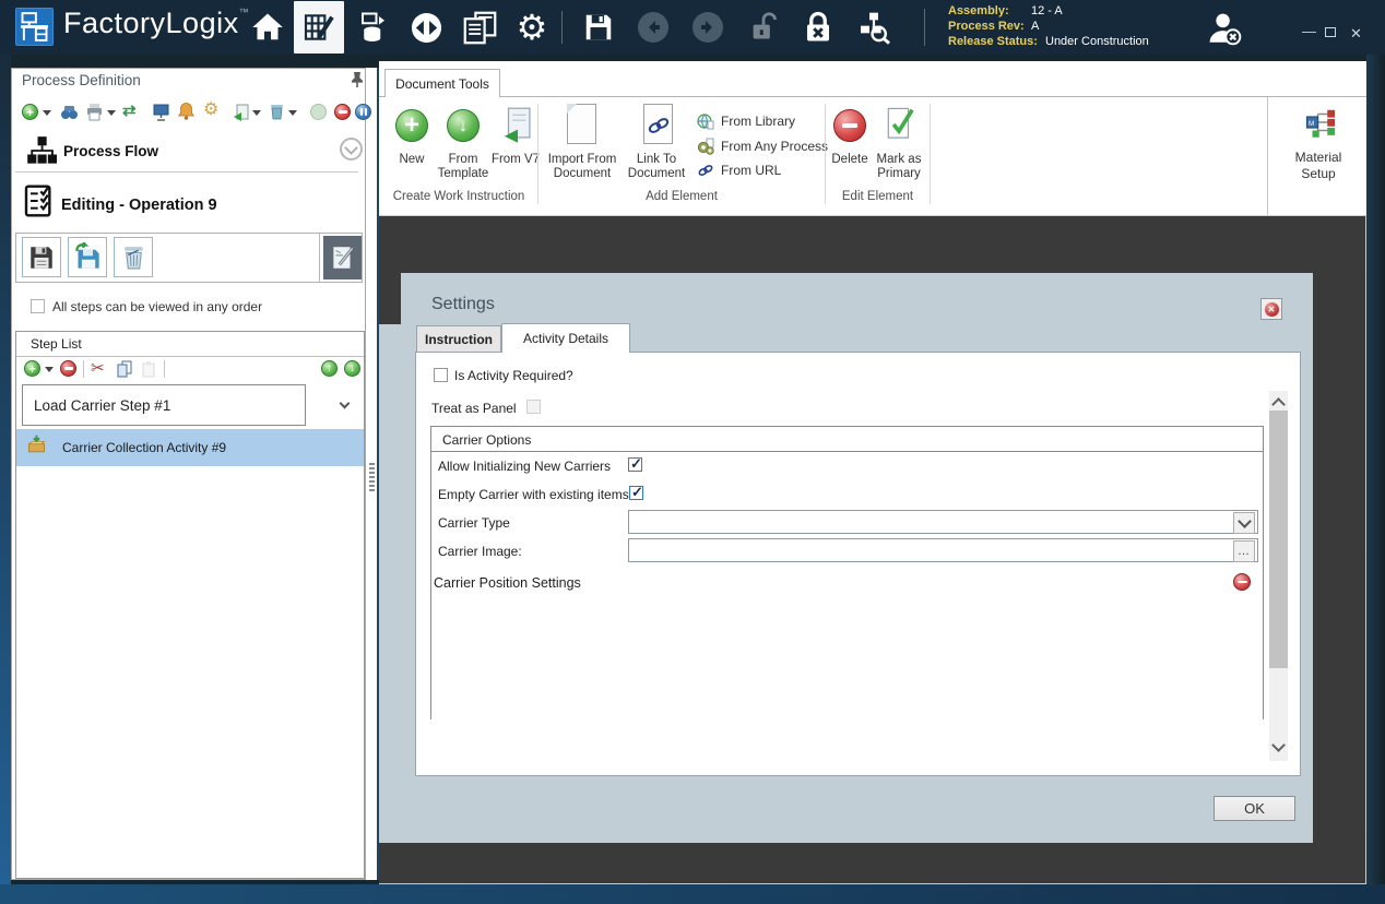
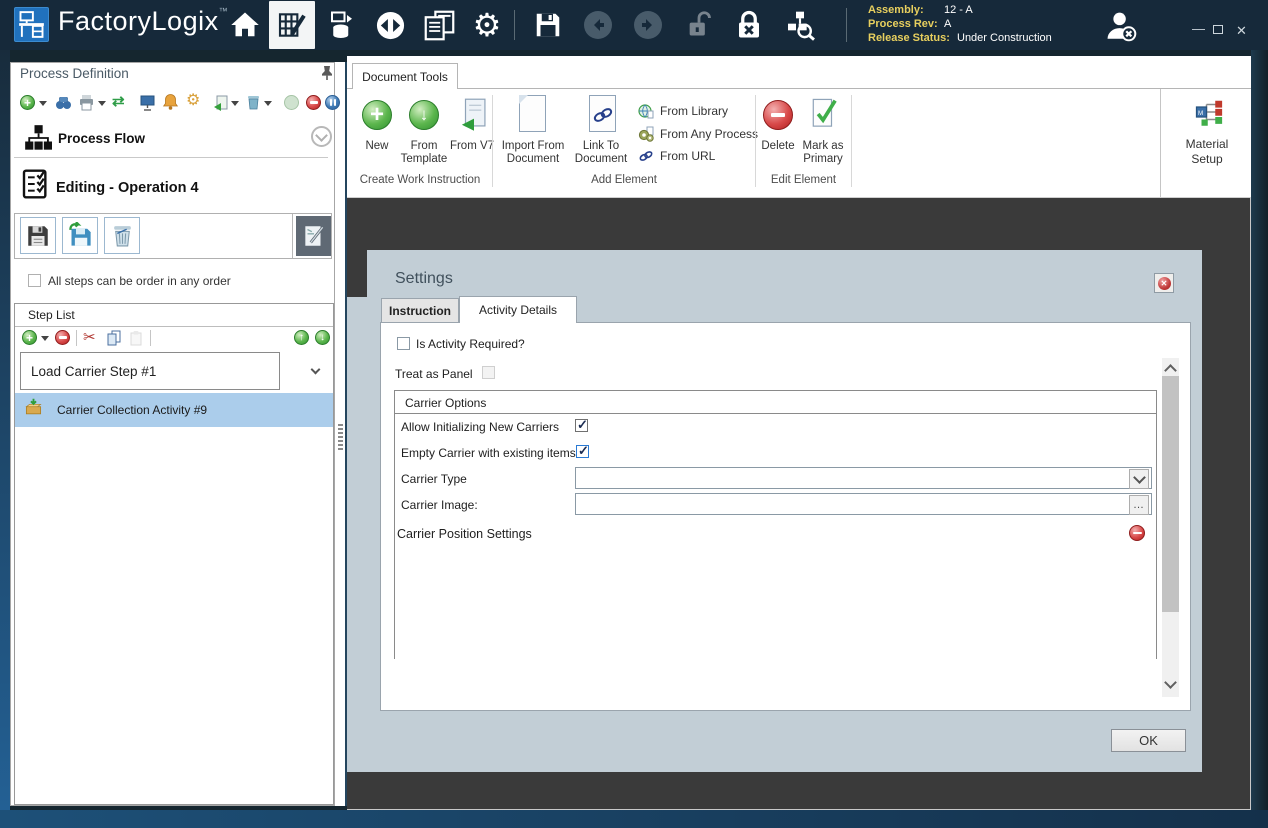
  FactoryLogix™
  ⚙
  Assembly:
  12 - A
  Process Rev:
  A
  Release Status:
  Under Construction
  —
  ✕
  Process Definition
  +
  ⇄
  ⚙
  Process Flow
- Editing - Operation 9
+ Editing - Operation 4
- All steps can be viewed in any order
+ All steps can be order in any order
  Step List
  +
  ✂
  ↑
  ↓
  Load Carrier Step #1
  Carrier Collection Activity #9
  Document Tools
  +
  New
  ↓
  From Template
  From V7
  Import From Document
  Link To Document
  From Library
  From Any Proces
  From URL
  Delete
  Mark as Primary
  Create Work Instruction
  Add Element
  Edit Element
  Material Setup
  Settings
  ✕
  Instruction
  Activity Details
  Is Activity Required?
  Treat as Panel
  Carrier Options
  Allow Initializing New Carriers
  Empty Carrier with existing items
  Carrier Type
  Carrier Image:
  …
  Carrier Position Settings
  OK
